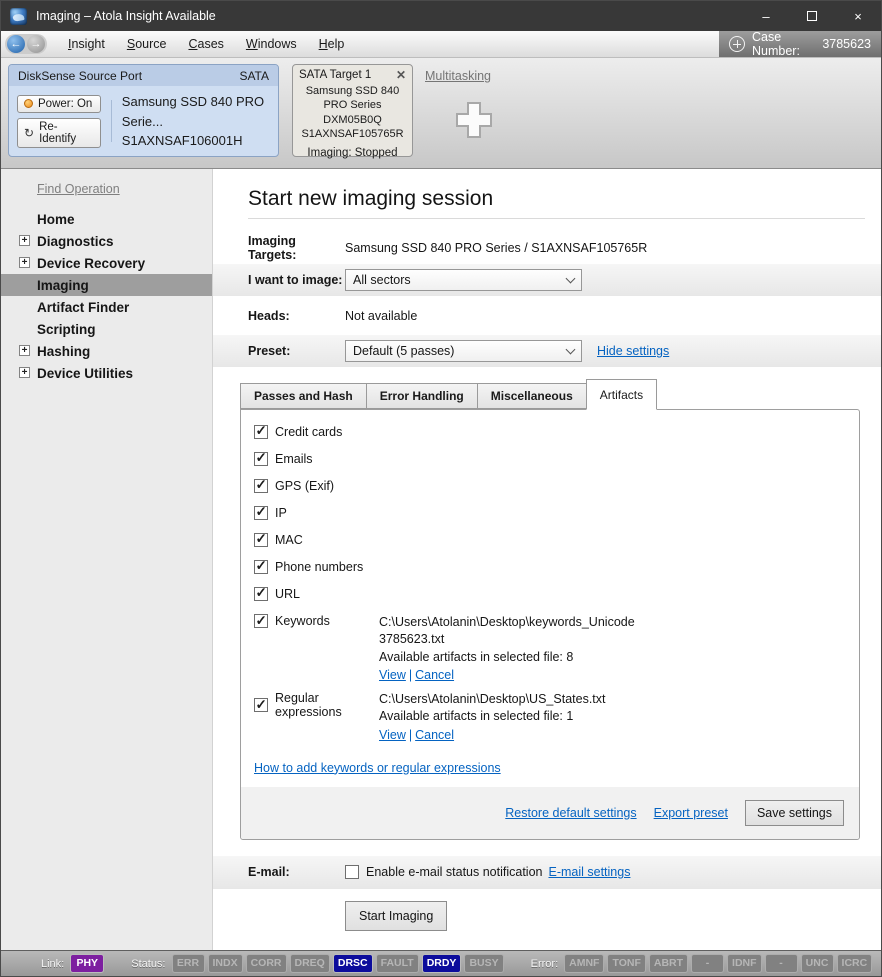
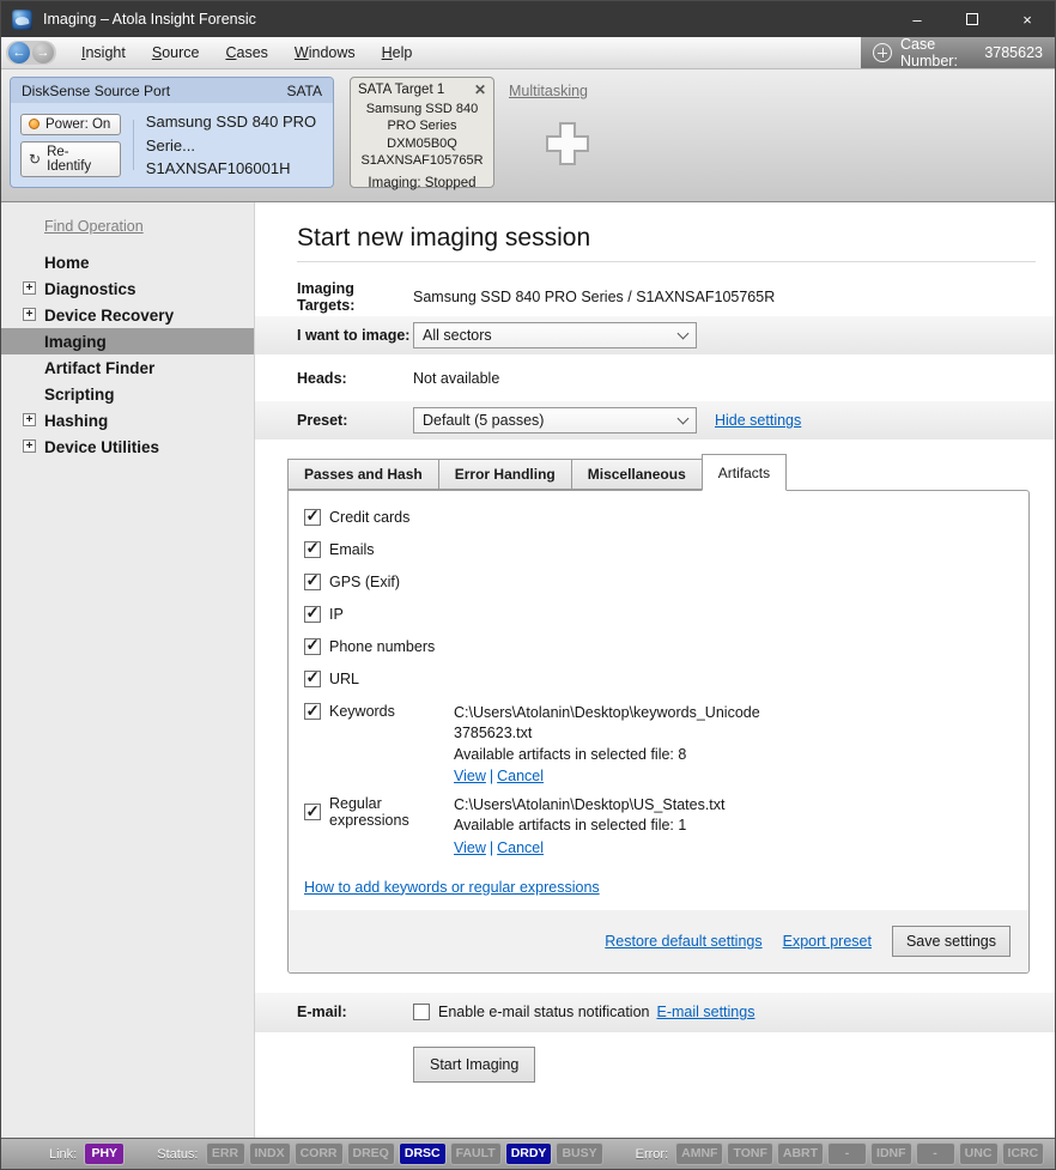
- Imaging – Atola Insight Available
+ Imaging – Atola Insight Forensic
  –
  ×
  ←
  →
  Insight
  Source
  Cases
  Windows
  Help
  Case Number:
  3785623
  DiskSense Source Port
  SATA
  Power: On
  ↻
  Re-Identify
  Samsung SSD 840 PRO Serie...
  S1AXNSAF106001H
  SATA Target 1
  ✕
  Samsung SSD 840 PRO Series
  DXM05B0Q
  S1AXNSAF105765R
  Imaging: Stopped
  Multitasking
  Find Operation
  Home
  Diagnostics
  Device Recovery
  Imaging
  Artifact Finder
  Scripting
  Hashing
  Device Utilities
  Start new imaging session
  Imaging Targets:
  Samsung SSD 840 PRO Series / S1AXNSAF105765R
  I want to image:
  All sectors
  Heads:
  Not available
  Preset:
  Default (5 passes)
  Hide settings
  Passes and Hash
  Error Handling
  Miscellaneous
  Artifacts
  Credit cards
  Emails
  GPS (Exif)
  IP
- MAC
  Phone numbers
  URL
  Keywords
  C:\Users\Atolanin\Desktop\keywords_Unicode 3785623.txt
  Available artifacts in selected file: 8
  View | Cancel
  Regular expressions
  C:\Users\Atolanin\Desktop\US_States.txt
  Available artifacts in selected file: 1
  View | Cancel
  How to add keywords or regular expressions
  Restore default settings
  Export preset
  Save settings
  E-mail:
  Enable e-mail status notification
  E-mail settings
  Start Imaging
  Link:
  PHY
  Status:
  ERR
  INDX
  CORR
  DREQ
  DRSC
  FAULT
  DRDY
  BUSY
  Error:
  AMNF
  TONF
  ABRT
  -
  IDNF
  -
  UNC
  ICRC
